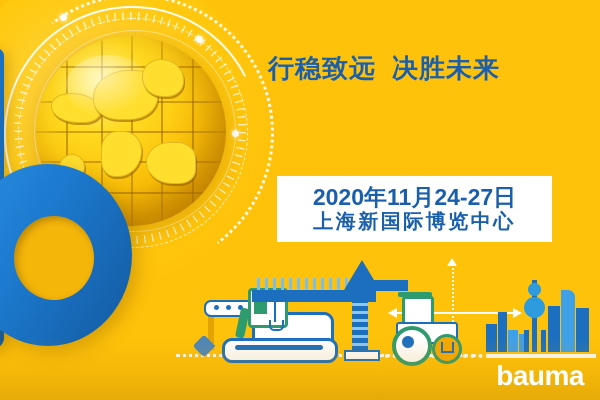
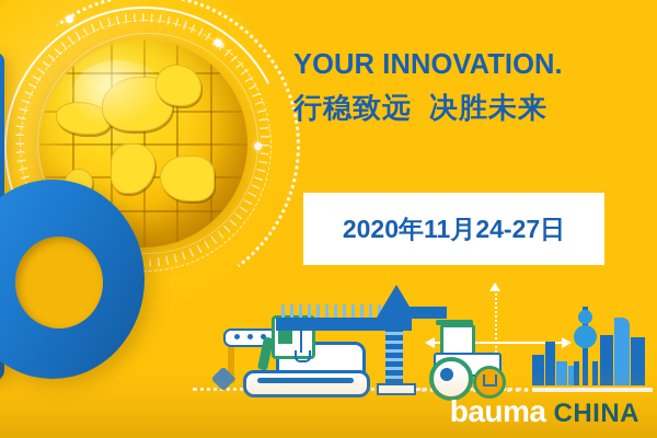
+ YOUR INNOVATION.
  行稳致远 决胜未来
  2020年11月24-27日
- 上海新国际博览中心
  bauma
+ CHINA
